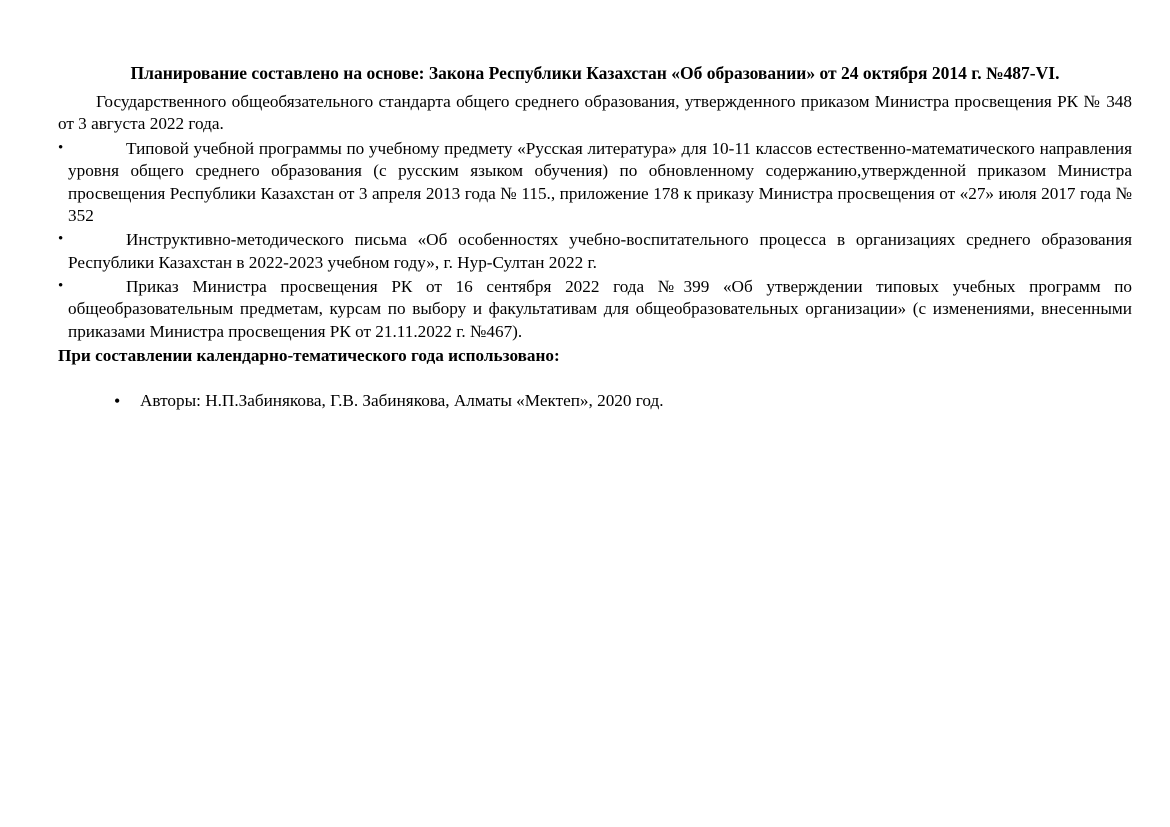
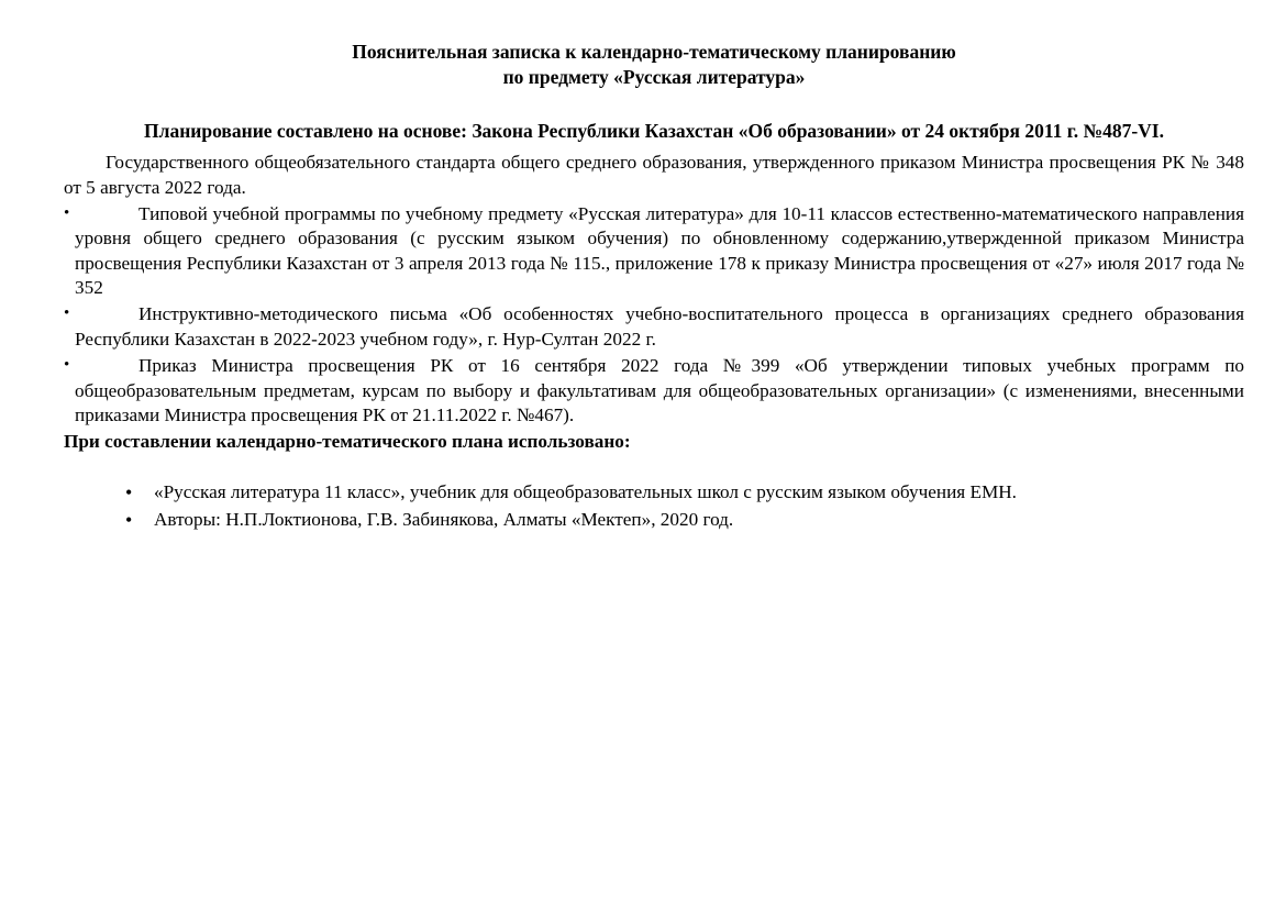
+ Пояснительная записка к календарно-тематическому планированию
+ по предмету «Русская литература»
- Планирование составлено на основе: Закона Республики Казахстан «Об образовании» от 24 октября 2014 г. №487-VI.
+ Планирование составлено на основе: Закона Республики Казахстан «Об образовании» от 24 октября 2011 г. №487-VI.
- Государственного общеобязательного стандарта общего среднего образования, утвержденного приказом Министра просвещения РК № 348 от 3 августа 2022 года.
+ Государственного общеобязательного стандарта общего среднего образования, утвержденного приказом Министра просвещения РК № 348 от 5 августа 2022 года.
  •
  Типовой учебной программы по учебному предмету «Русская литература» для 10-11 классов естественно-математического направления уровня общего среднего образования (с русским языком обучения) по обновленному содержанию,утвержденной приказом Министра просвещения Республики Казахстан от 3 апреля 2013 года № 115., приложение 178 к приказу Министра просвещения от «27» июля 2017 года № 352
  •
  Инструктивно-методического письма «Об особенностях учебно-воспитательного процесса в организациях среднего образования Республики Казахстан в 2022-2023 учебном году», г. Нур-Султан 2022 г.
  •
  Приказ Министра просвещения РК от 16 сентября 2022 года №399 «Об утверждении типовых учебных программ по общеобразовательным предметам, курсам по выбору и факультативам для общеобразовательных организации» (с изменениями, внесенными приказами Министра просвещения РК от 21.11.2022 г. №467).
- При составлении календарно-тематического года использовано:
+ При составлении календарно-тематического плана использовано:
+ «Русская литература 11 класс», учебник для общеобразовательных школ с русским языком обучения ЕМН.
- Авторы: Н.П.Забинякова, Г.В. Забинякова, Алматы «Мектеп», 2020 год.
+ Авторы: Н.П.Локтионова, Г.В. Забинякова, Алматы «Мектеп», 2020 год.
